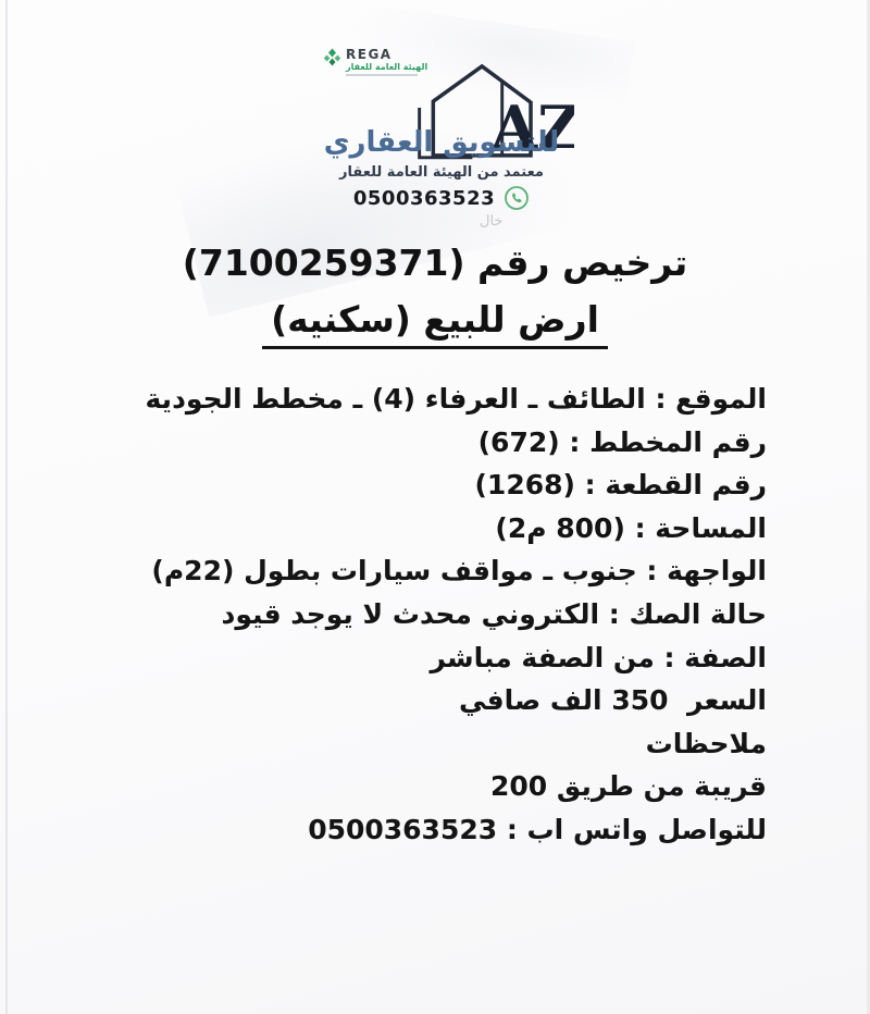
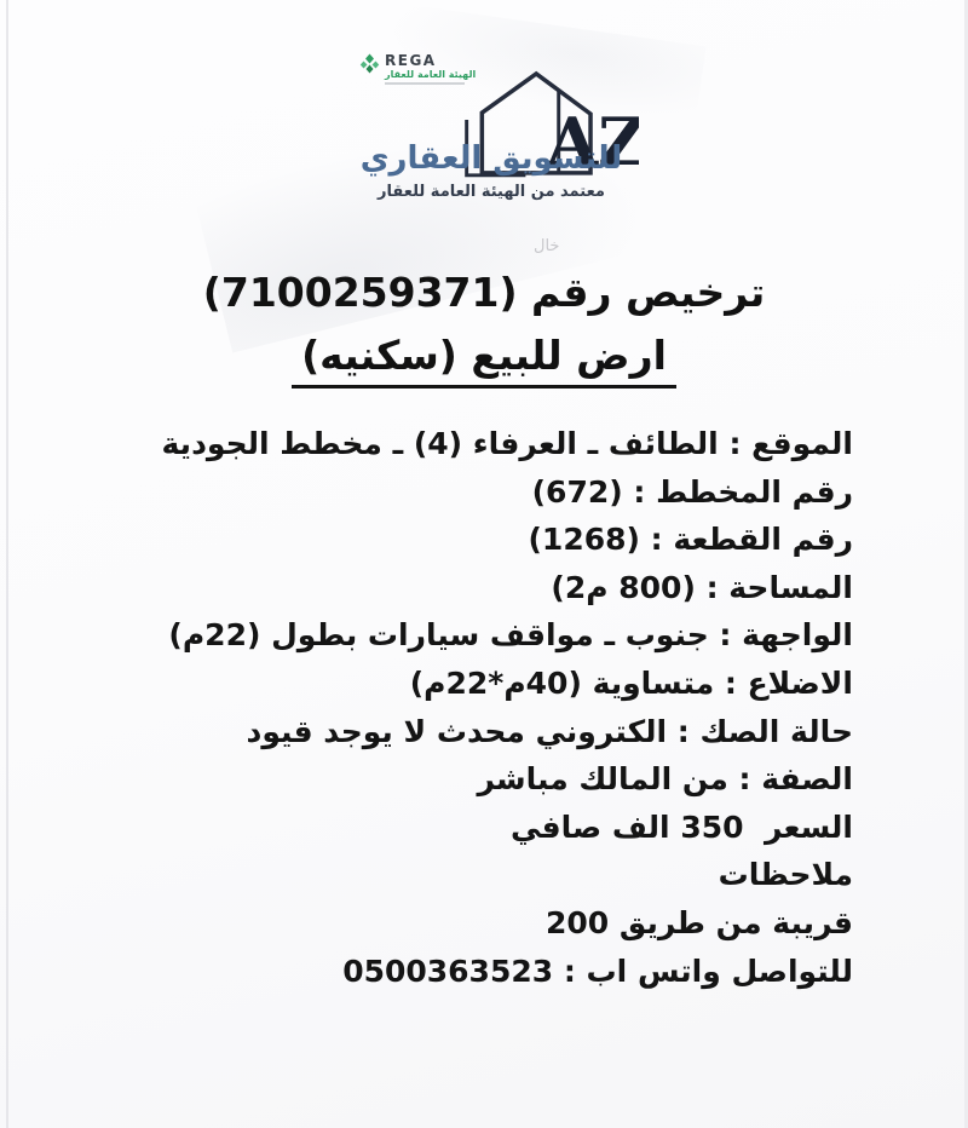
  REGA
  الهيئة العامة للعقار
  AZ
  للتسويق العقاري
  معتمد من الهيئة العامة للعقار
- 0500363523
  خال
  ترخيص رقم (7100259371)
  ارض للبيع (سكنيه)
  الموقع : الطائف ـ العرفاء (4) ـ مخطط الجودية
  رقم المخطط : (672)
  رقم القطعة : (1268)
  المساحة : (800 م2)
  الواجهة : جنوب ـ مواقف سيارات بطول (22م)
+ الاضلاع : متساوية (40م*22م)
  حالة الصك : الكتروني محدث لا يوجد قيود
- الصفة : من الصفة مباشر
+ الصفة : من المالك مباشر
  السعر 350 الف صافي
  ملاحظات
  قريبة من طريق 200
  للتواصل واتس اب : 0500363523
